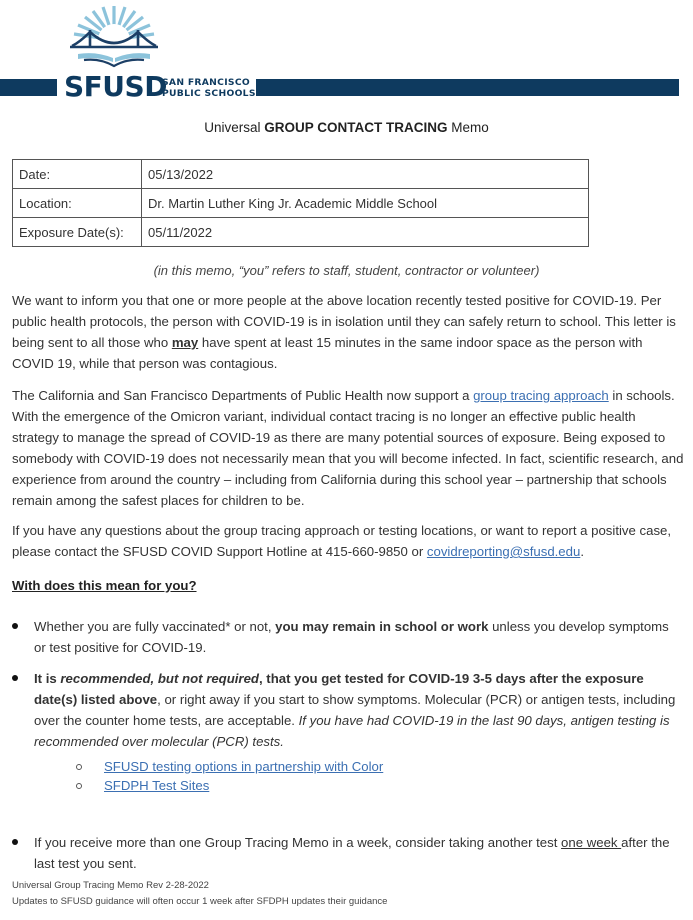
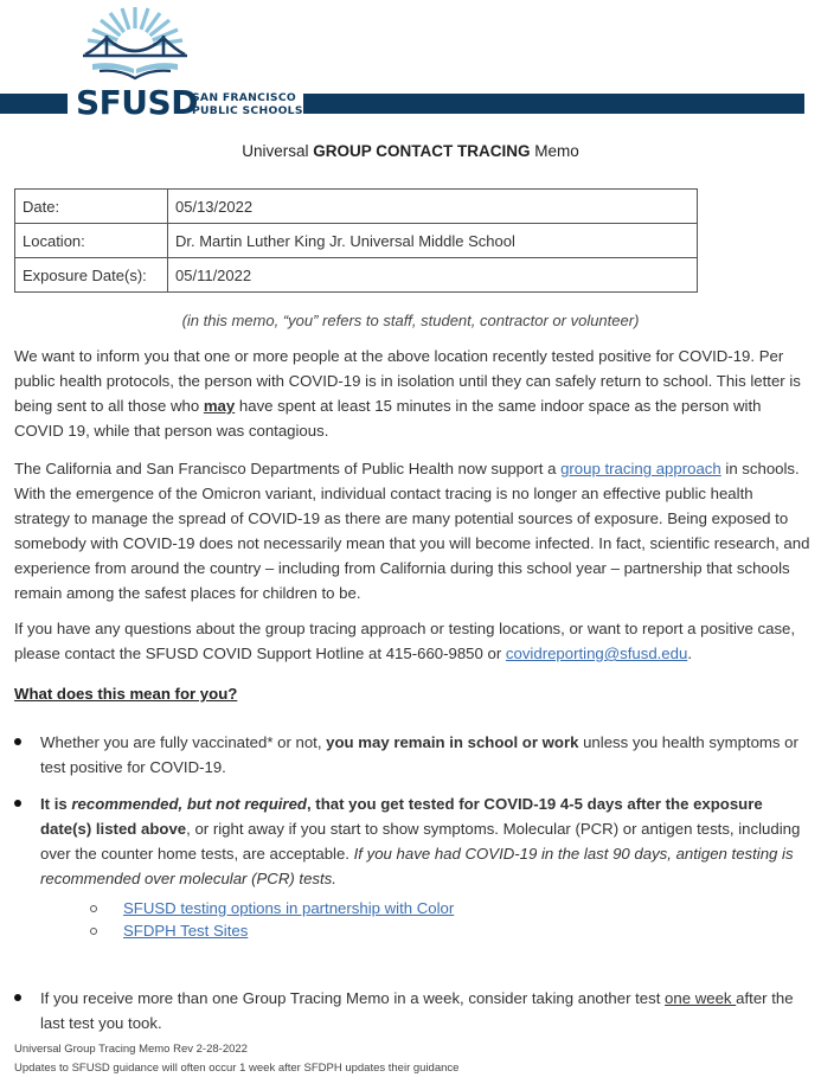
  SFUSD
  SAN FRANCISCO
  PUBLIC SCHOOLS
  Universal GROUP CONTACT TRACING Memo
  Date:	05/13/2022
- Location:	Dr. Martin Luther King Jr. Academic Middle School
+ Location:	Dr. Martin Luther King Jr. Universal Middle School
  Exposure Date(s):	05/11/2022
  (in this memo, “you” refers to staff, student, contractor or volunteer)
  We want to inform you that one or more people at the above location recently tested positive for COVID-19. Per public health protocols, the person with COVID-19 is in isolation until they can safely return to school. This letter is being sent to all those who may have spent at least 15 minutes in the same indoor space as the person with COVID 19, while that person was contagious.
  The California and San Francisco Departments of Public Health now support a group tracing approach in schools. With the emergence of the Omicron variant, individual contact tracing is no longer an effective public health strategy to manage the spread of COVID-19 as there are many potential sources of exposure. Being exposed to somebody with COVID-19 does not necessarily mean that you will become infected. In fact, scientific research, and experience from around the country – including from California during this school year – partnership that schools remain among the safest places for children to be.
  If you have any questions about the group tracing approach or testing locations, or want to report a positive case, please contact the SFUSD COVID Support Hotline at 415-660-9850 or covidreporting@sfusd.edu.
- With does this mean for you?
+ What does this mean for you?
- Whether you are fully vaccinated* or not, you may remain in school or work unless you develop symptoms or test positive for COVID-19.
+ Whether you are fully vaccinated* or not, you may remain in school or work unless you health symptoms or test positive for COVID-19.
- It is recommended, but not required, that you get tested for COVID-19 3-5 days after the exposure date(s) listed above, or right away if you start to show symptoms. Molecular (PCR) or antigen tests, including over the counter home tests, are acceptable. If you have had COVID-19 in the last 90 days, antigen testing is recommended over molecular (PCR) tests.
+ It is recommended, but not required, that you get tested for COVID-19 4-5 days after the exposure date(s) listed above, or right away if you start to show symptoms. Molecular (PCR) or antigen tests, including over the counter home tests, are acceptable. If you have had COVID-19 in the last 90 days, antigen testing is recommended over molecular (PCR) tests.
  SFUSD testing options in partnership with Color
  SFDPH Test Sites
- If you receive more than one Group Tracing Memo in a week, consider taking another test one week after the last test you sent.
+ If you receive more than one Group Tracing Memo in a week, consider taking another test one week after the last test you took.
  Universal Group Tracing Memo Rev 2-28-2022
  Updates to SFUSD guidance will often occur 1 week after SFDPH updates their guidance
